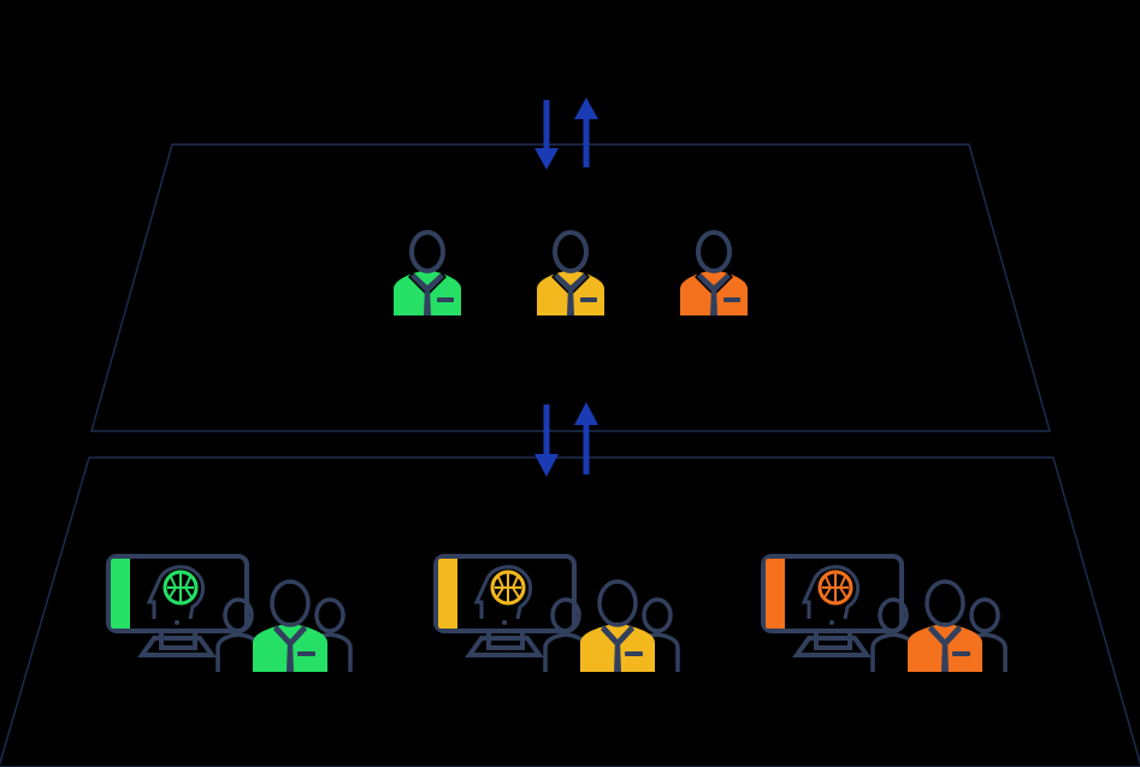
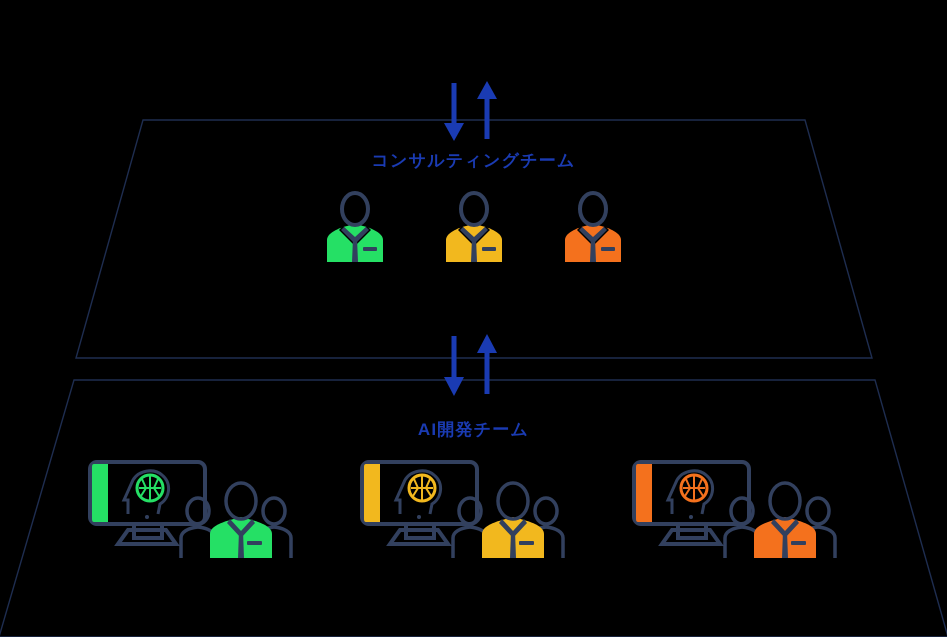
+ コンサルティングチーム
+ AI開発チーム
